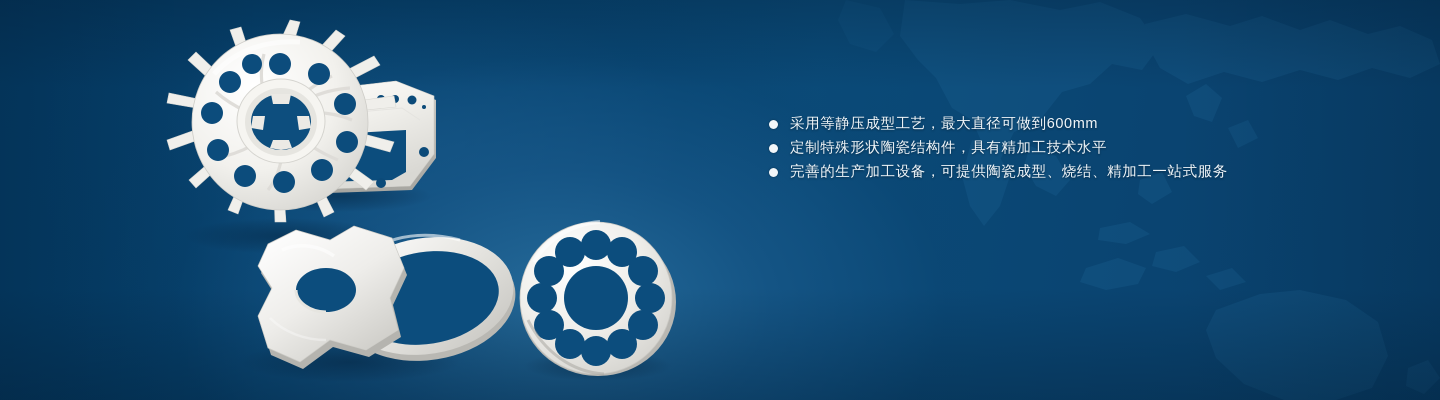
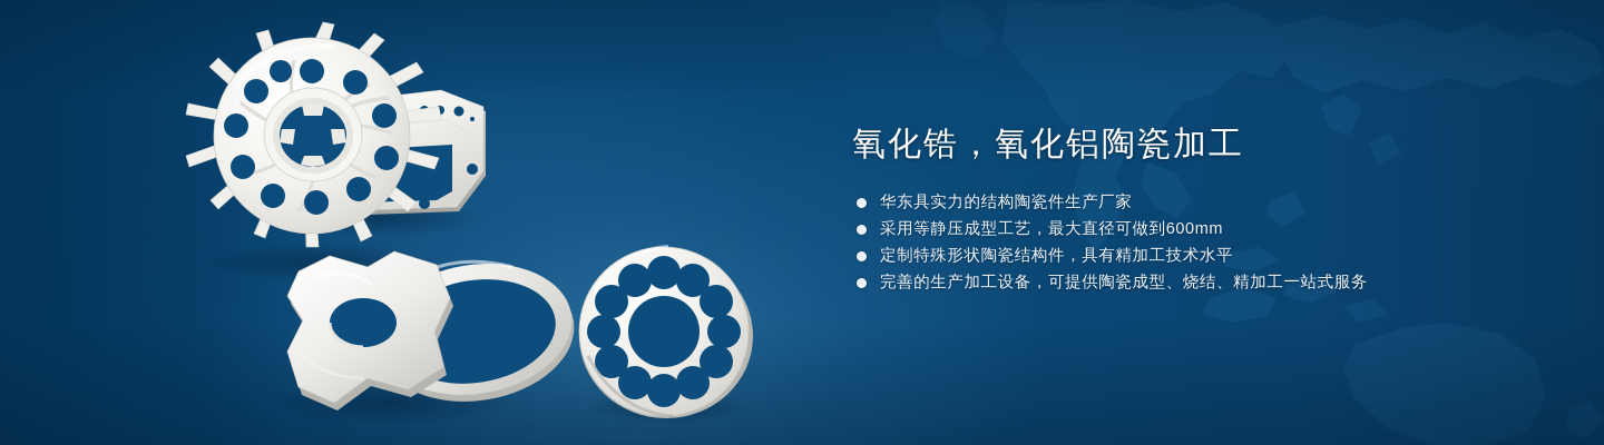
+ 氧化锆，氧化铝陶瓷加工
+ 华东具实力的结构陶瓷件生产厂家
  采用等静压成型工艺，最大直径可做到600mm
  定制特殊形状陶瓷结构件，具有精加工技术水平
  完善的生产加工设备，可提供陶瓷成型、烧结、精加工一站式服务
